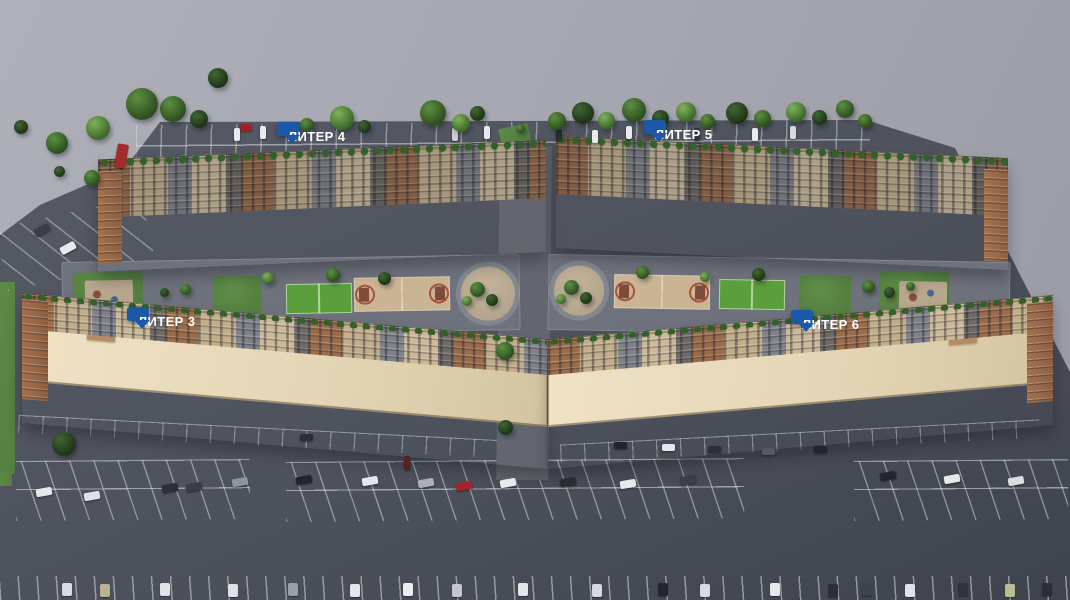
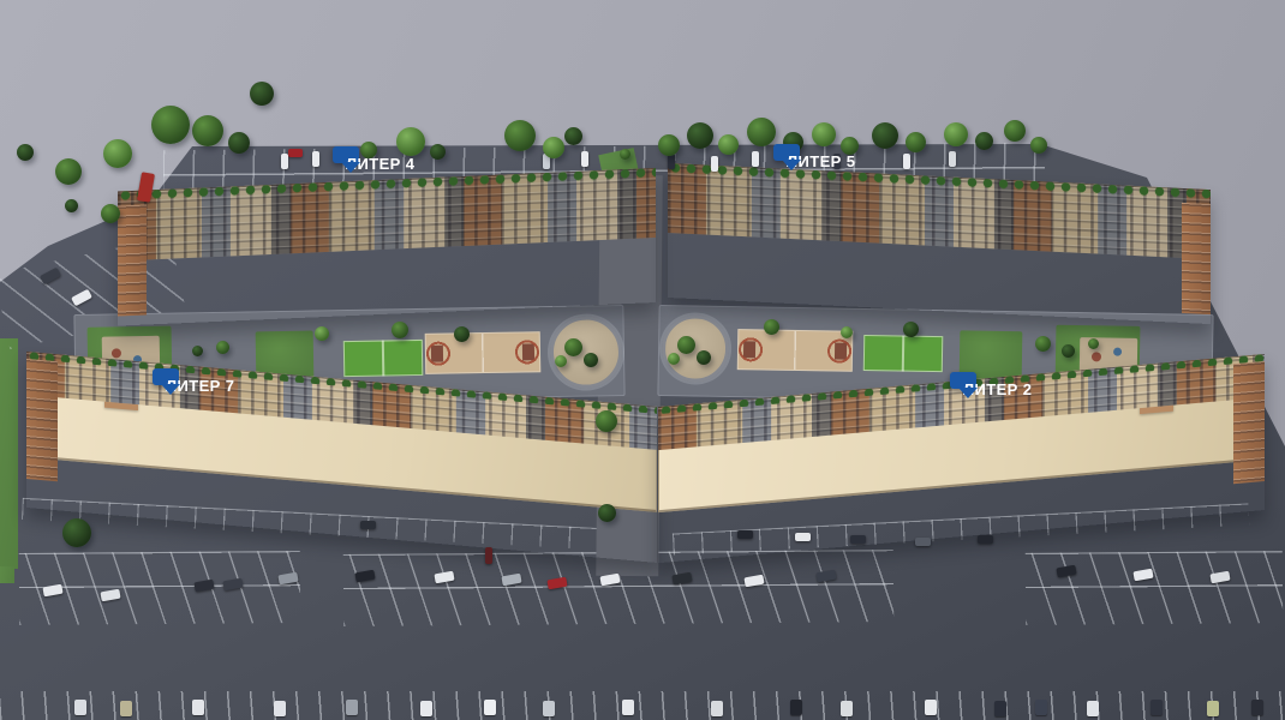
  ЛИТЕР 4
  ЛИТЕР 5
- ЛИТЕР 3
+ ЛИТЕР 7
- ЛИТЕР 6
+ ЛИТЕР 2
